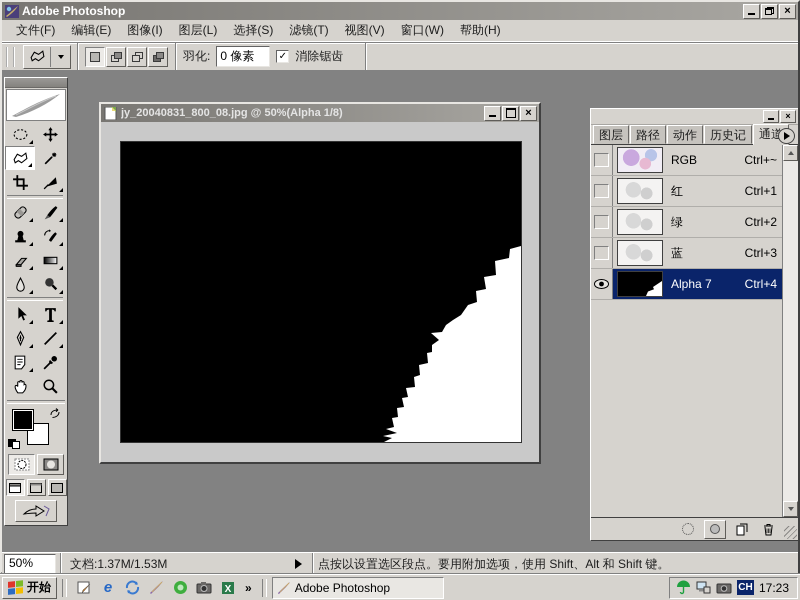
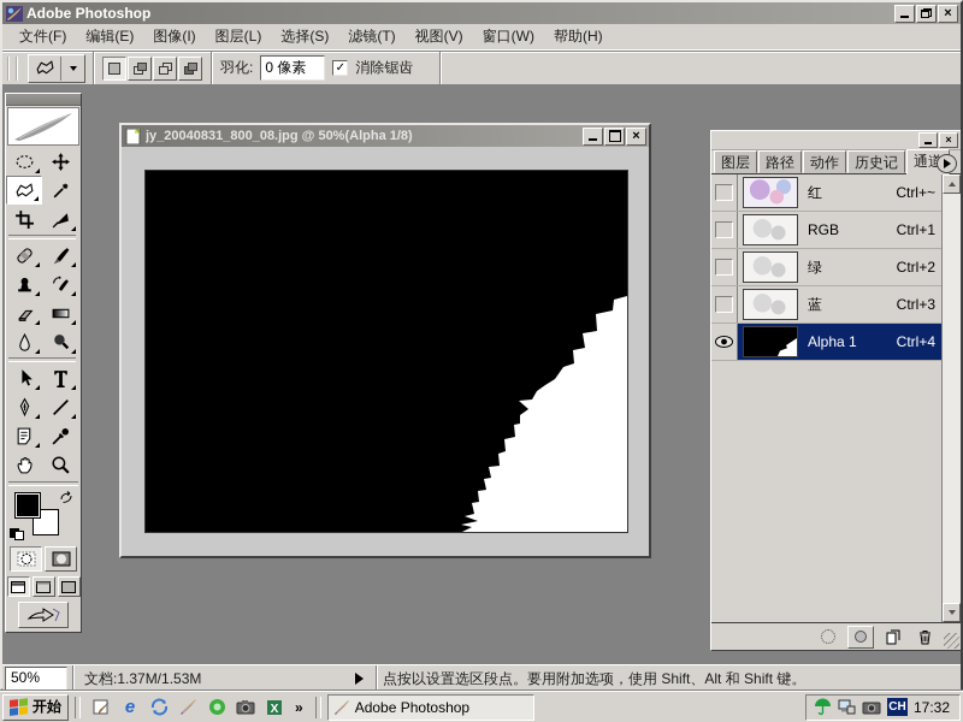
  Adobe Photoshop
  ×
  文件(F)
  编辑(E)
  图像(I)
  图层(L)
  选择(S)
  滤镜(T)
  视图(V)
  窗口(W)
  帮助(H)
  羽化:
  0 像素
  ✓
  消除锯齿
  jy_20040831_800_08.jpg @ 50%(Alpha 1/8)
  ×
  ×
  图层
  路径
  动作
  历史记
  通道
- RGB
+ 红
  Ctrl+~
- 红
+ RGB
  Ctrl+1
  绿
  Ctrl+2
  蓝
  Ctrl+3
- Alpha 7
+ Alpha 1
  Ctrl+4
  50%
  文档:1.37M/1.53M
  点按以设置选区段点。要用附加选项，使用 Shift、Alt 和 Shift 键。
  开始
  e
  X
  »
  Adobe Photoshop
  CH
- 17:23
+ 17:32
